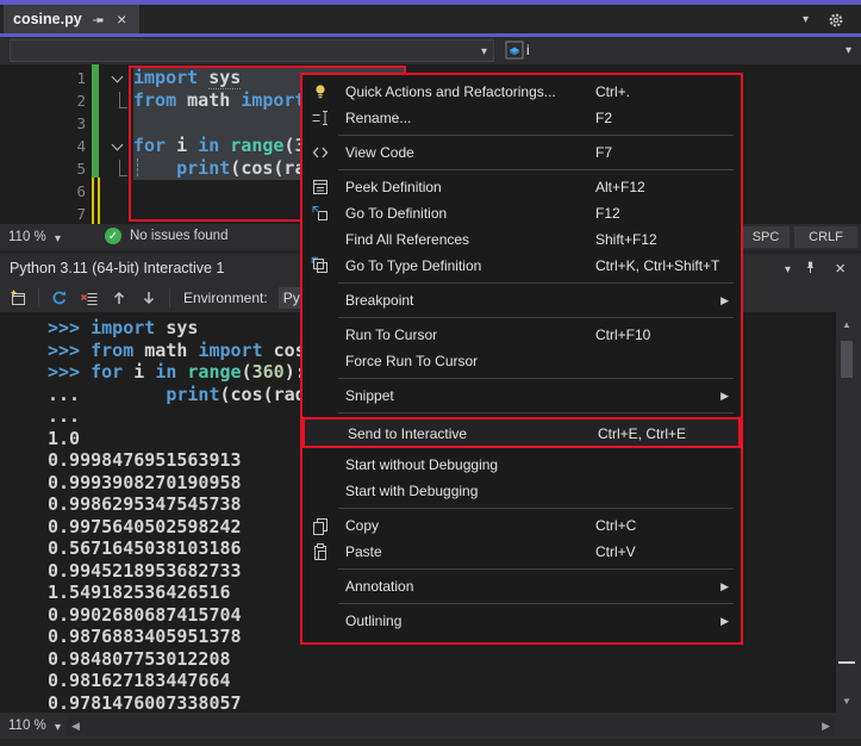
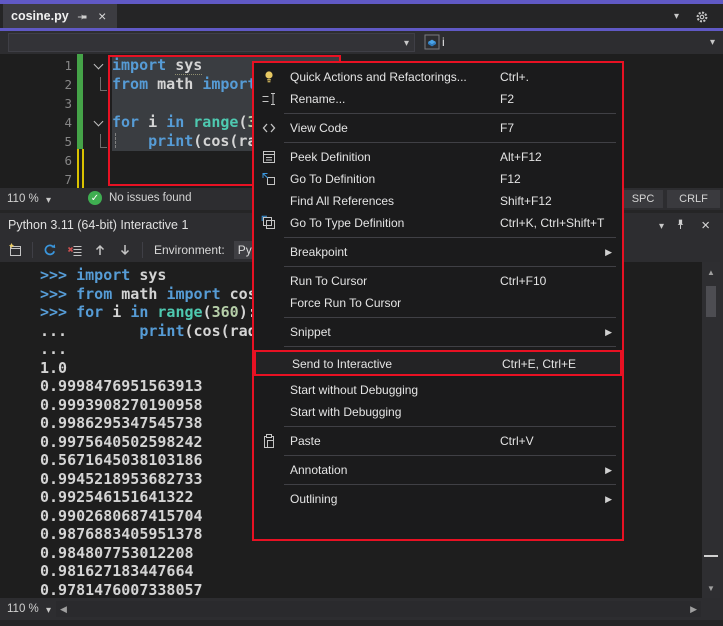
  cosine.py
  ×
  ▾
  ▾
  i
  ▾
  1
  import sys
  2
  3
  4
  for i in range(
  5
  6
  7
  110 %
  ▾
  ✓
  No issues found
  SPC
  CRLF
  Python 3.11 (64-bit) Interactive 1
  ▾
  ×
  Environment:
  >>> import sys
  >>> for i in range(360)
  ...
  1.0
  0.9998476951563913
  0.9993908270190958
  0.9986295347545738
  0.9975640502598242
  0.5671645038103186
  0.9945218953682733
- 1.549182536426516
+ 0.992546151641322
  0.9902680687415704
  0.9876883405951378
  0.984807753012208
  0.981627183447664
  0.9781476007338057
  ▲
  ▼
  110 %
  ▾
  ◀
  ▶
  Quick Actions and Refactorings...
  Ctrl+.
  Rename...
  F2
  View Code
  F7
  Peek Definition
  Alt+F12
  Go To Definition
  F12
  Find All References
  Shift+F12
  Go To Type Definition
  Ctrl+K, Ctrl+Shift+T
  Breakpoint
  ▶
  Run To Cursor
  Ctrl+F10
  Force Run To Cursor
  Snippet
  ▶
  Send to Interactive
  Ctrl+E, Ctrl+E
  Start without Debugging
  Start with Debugging
- Copy
- Ctrl+C
  Paste
  Ctrl+V
  Annotation
  ▶
  Outlining
  ▶
